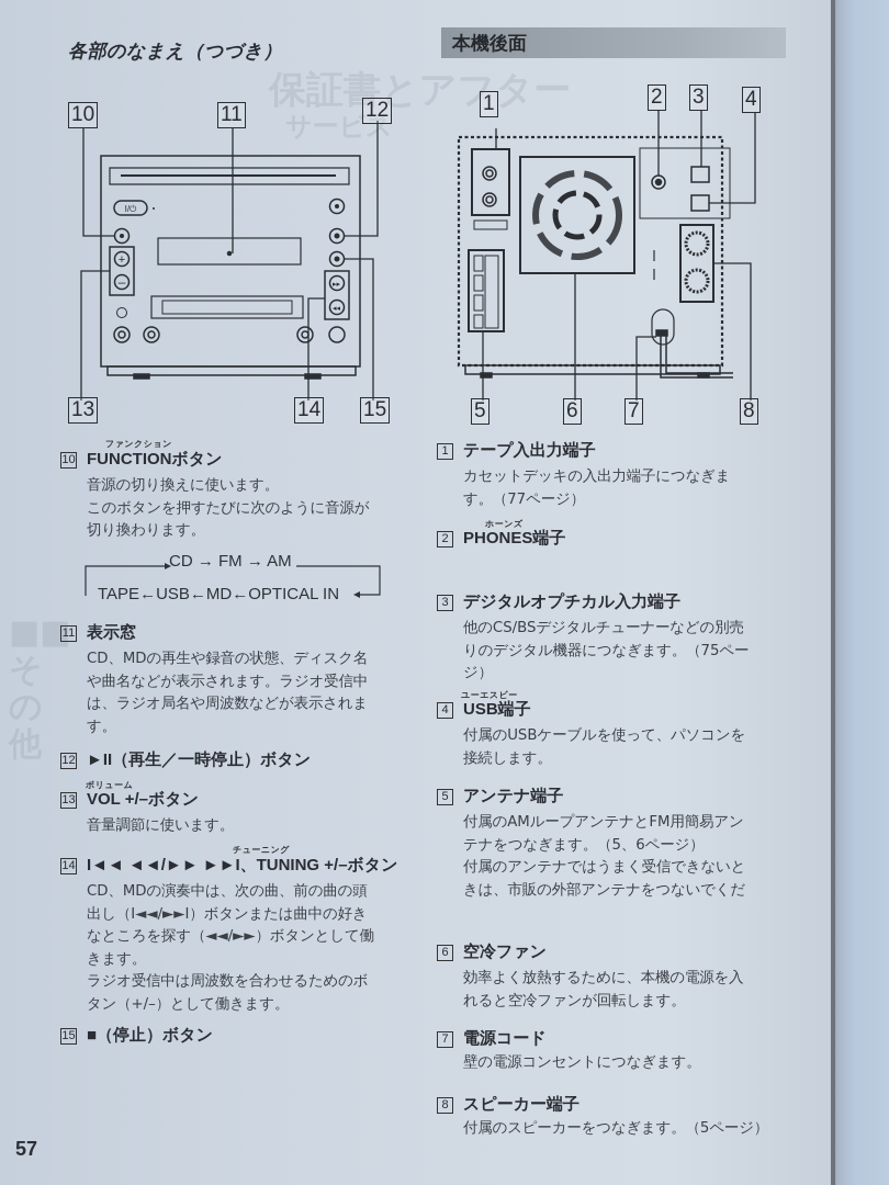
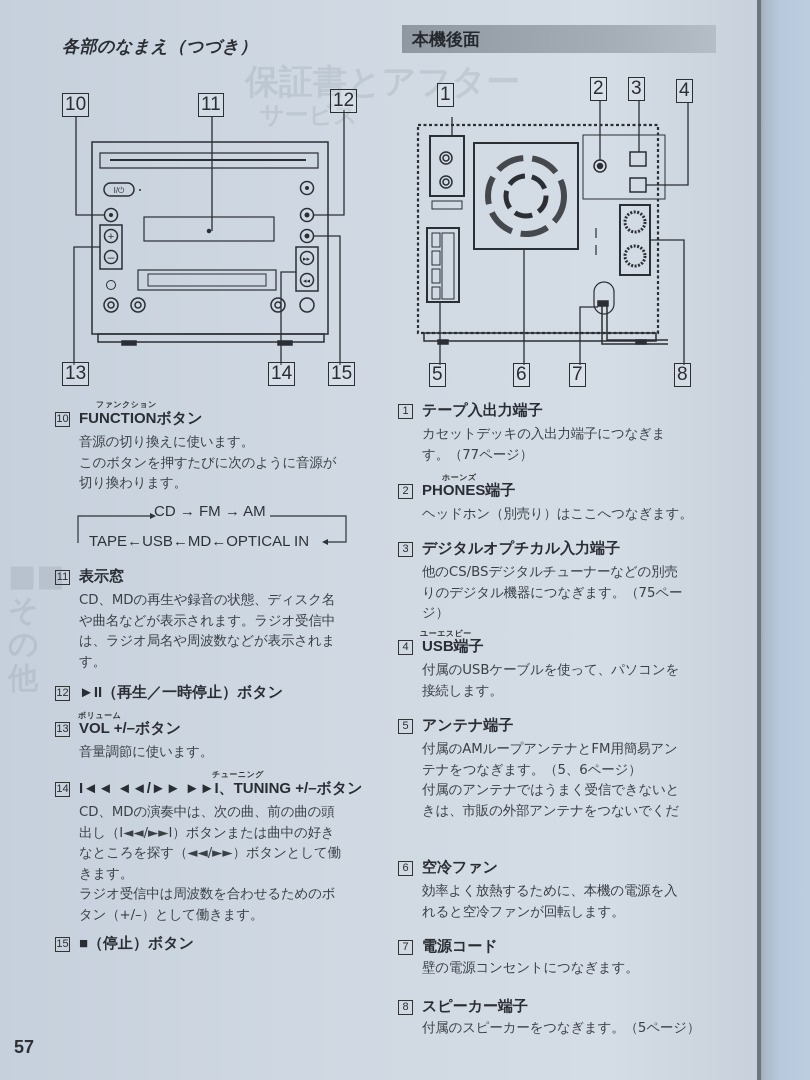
  保証書とアフター
  サービス
  ■■
  各部のなまえ（つづき）
  本機後面
  +
  –
  I/⏻
  10
  11
  12
  13
  14
  15
  1
  2
  3
  4
  5
  6
  7
  8
  ファンクション
  10
  FUNCTIONボタン
  音源の切り換えに使います。
  このボタンを押すたびに次のように音源が
  切り換わります。
  CD → FM → AM
  TAPE←USB←MD←OPTICAL IN
  11
  表示窓
  CD、MDの再生や録音の状態、ディスク名
  や曲名などが表示されます。ラジオ受信中
  は、ラジオ局名や周波数などが表示されま
  す。
  12
  ►II（再生／一時停止）ボタン
  ボリューム
  13
  VOL +/–ボタン
  音量調節に使います。
  チューニング
  14
  I◄◄ ◄◄/►► ►►I、TUNING +/–ボタン
  CD、MDの演奏中は、次の曲、前の曲の頭
  出し（I◄◄/►►I）ボタンまたは曲中の好き
  なところを探す（◄◄/►►）ボタンとして働
  きます。
  ラジオ受信中は周波数を合わせるためのボ
  タン（+/–）として働きます。
  15
  ■（停止）ボタン
  57
  1
  テープ入出力端子
  カセットデッキの入出力端子につなぎま
  す。（77ページ）
  ホーンズ
  2
  PHONES端子
+ ヘッドホン（別売り）はここへつなぎます。
  3
  デジタルオプチカル入力端子
  他のCS/BSデジタルチューナーなどの別売
  りのデジタル機器につなぎます。（75ペー
  ジ）
  ユーエスビー
  4
  USB端子
  付属のUSBケーブルを使って、パソコンを
  接続します。
  5
  アンテナ端子
  付属のAMループアンテナとFM用簡易アン
  テナをつなぎます。（5、6ページ）
  付属のアンテナではうまく受信できないと
  きは、市販の外部アンテナをつないでくだ
  6
  空冷ファン
  効率よく放熱するために、本機の電源を入
  れると空冷ファンが回転します。
  7
  電源コード
  壁の電源コンセントにつなぎます。
  8
  スピーカー端子
  付属のスピーカーをつなぎます。（5ページ）
